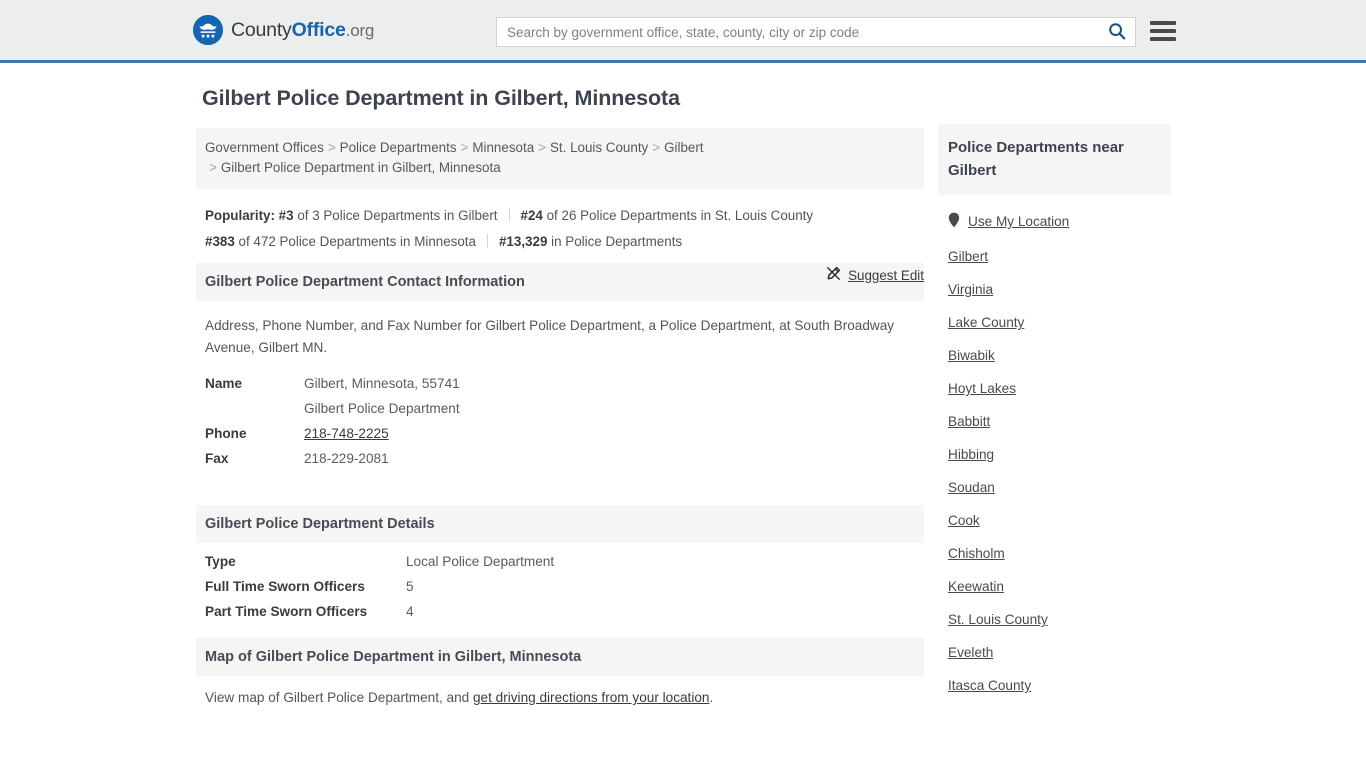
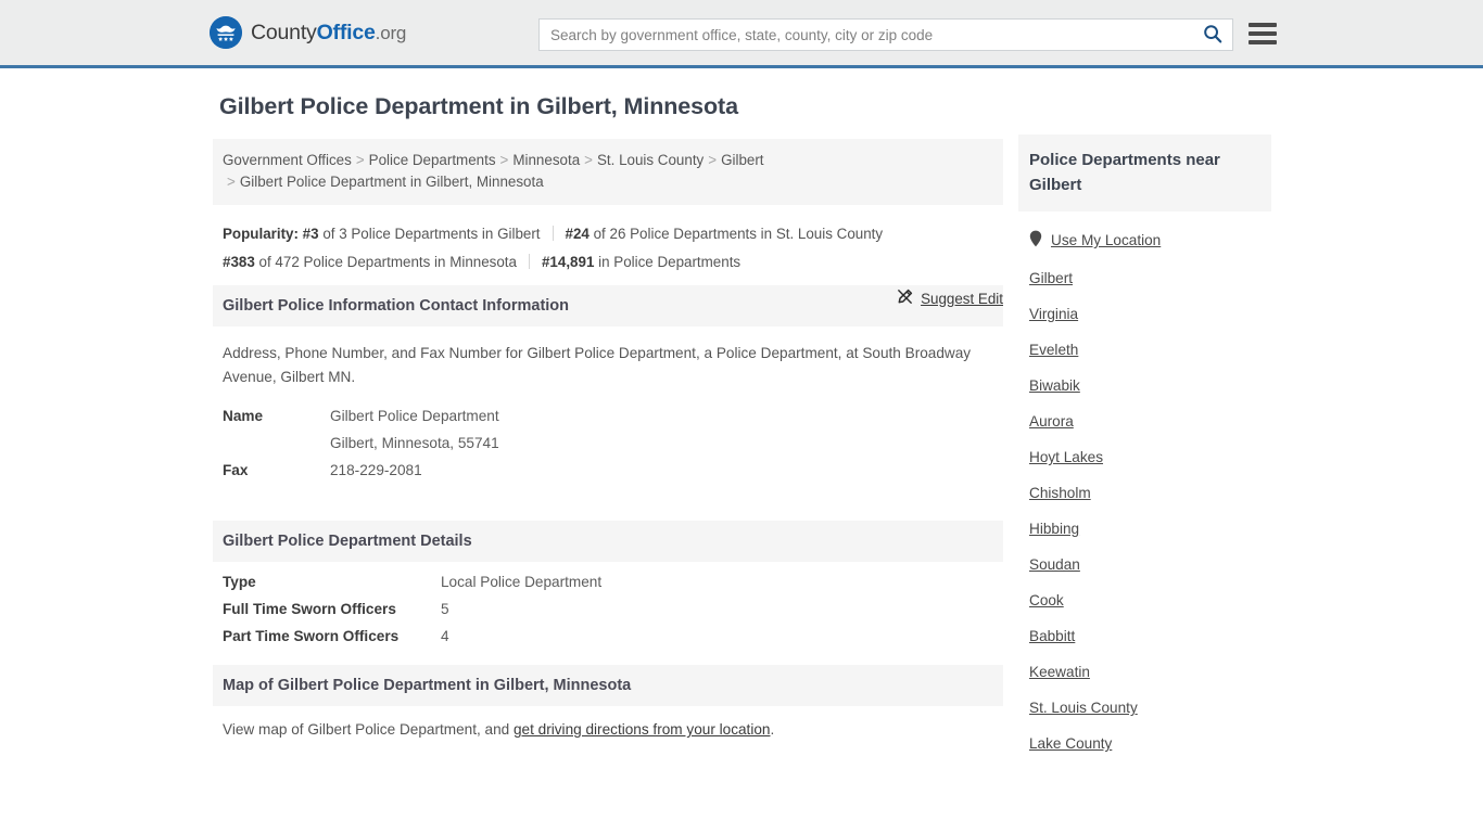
  CountyOffice.org
  Search by government office, state, county, city or zip code
  Gilbert Police Department in Gilbert, Minnesota
  Government Offices > Police Departments > Minnesota > St. Louis County > Gilbert
  > Gilbert Police Department in Gilbert, Minnesota
  Popularity: #3 of 3 Police Departments in Gilbert #24 of 26 Police Departments in St. Louis County
- #383 of 472 Police Departments in Minnesota #13,329 in Police Departments
+ #383 of 472 Police Departments in Minnesota #14,891 in Police Departments
- Gilbert Police Department Contact Information
+ Gilbert Police Information Contact Information
  Address, Phone Number, and Fax Number for Gilbert Police Department, a Police Department, at South Broadway Avenue, Gilbert MN.
  Suggest Edit
- Name	Gilbert, Minnesota, 55741
+ Name	Gilbert Police Department
- 	Gilbert Police Department
+ 	Gilbert, Minnesota, 55741
- Phone	218-748-2225
  Fax	218-229-2081
  Gilbert Police Department Details
  Type	Local Police Department
  Full Time Sworn Officers	5
  Part Time Sworn Officers	4
  Map of Gilbert Police Department in Gilbert, Minnesota
  View map of Gilbert Police Department, and get driving directions from your location.
  Police Departments near Gilbert
  Use My Location
  Gilbert
  Virginia
- Lake County
+ Eveleth
  Biwabik
+ Aurora
  Hoyt Lakes
- Babbitt
+ Chisholm
  Hibbing
  Soudan
  Cook
- Chisholm
+ Babbitt
  Keewatin
  St. Louis County
- Eveleth
+ Lake County
- Itasca County
